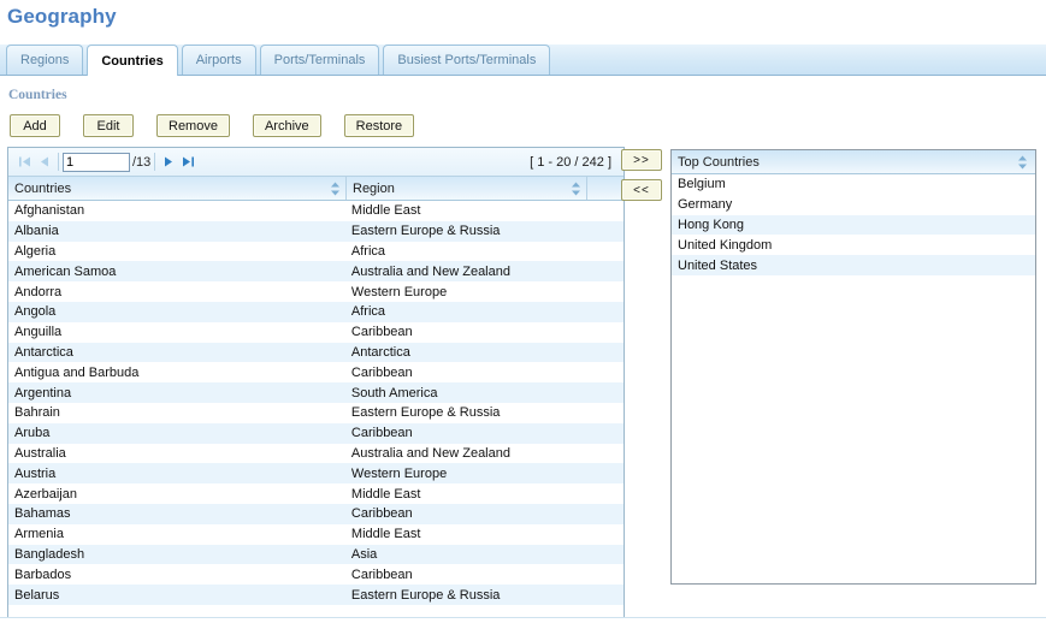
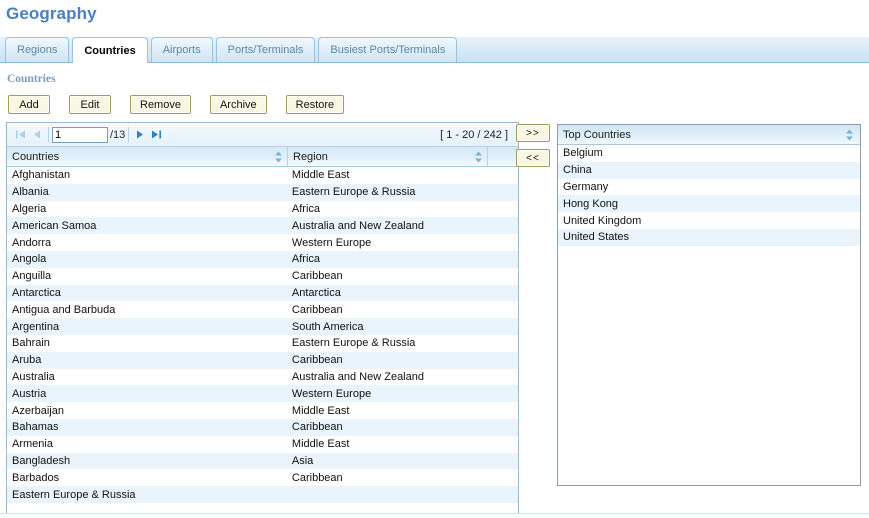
  Geography
  Regions
  Countries
  Airports
  Ports/Terminals
  Busiest Ports/Terminals
  Countries
  Add
  Edit
  Remove
  Archive
  Restore
  1
  /13
  [ 1 - 20 / 242 ]
  Countries
  Region
  Afghanistan
  Middle East
  Albania
  Eastern Europe & Russia
  Algeria
  Africa
  American Samoa
  Australia and New Zealand
  Andorra
  Western Europe
  Angola
  Africa
  Anguilla
  Caribbean
  Antarctica
  Antarctica
  Antigua and Barbuda
  Caribbean
  Argentina
  South America
  Bahrain
  Eastern Europe & Russia
  Aruba
  Caribbean
  Australia
  Australia and New Zealand
  Austria
  Western Europe
  Azerbaijan
  Middle East
  Bahamas
  Caribbean
  Armenia
  Middle East
  Bangladesh
  Asia
  Barbados
  Caribbean
- Belarus
  Eastern Europe & Russia
  >>
  <<
  Top Countries
  Belgium
+ China
  Germany
  Hong Kong
  United Kingdom
  United States
